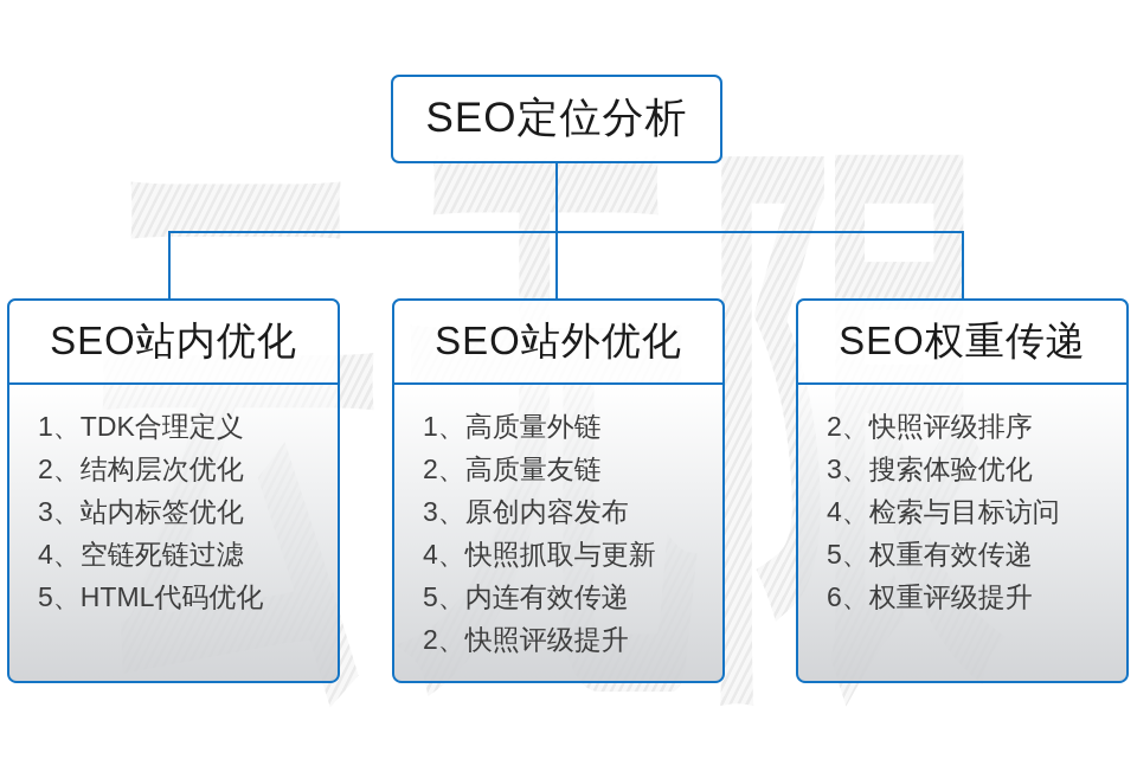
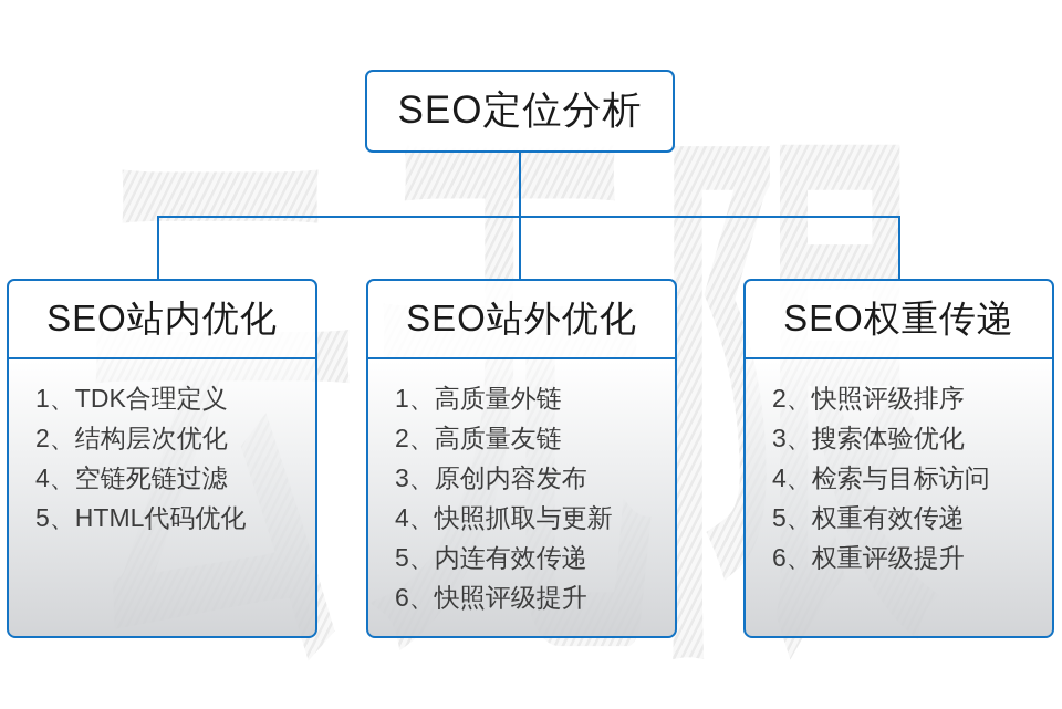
  SEO定位分析
  SEO站内优化
  1、TDK合理定义
  2、结构层次优化
- 3、站内标签优化
  4、空链死链过滤
  5、HTML代码优化
  SEO站外优化
  1、高质量外链
  2、高质量友链
  3、原创内容发布
  4、快照抓取与更新
  5、内连有效传递
- 2、快照评级提升
+ 6、快照评级提升
  SEO权重传递
  2、快照评级排序
  3、搜索体验优化
  4、检索与目标访问
  5、权重有效传递
  6、权重评级提升
